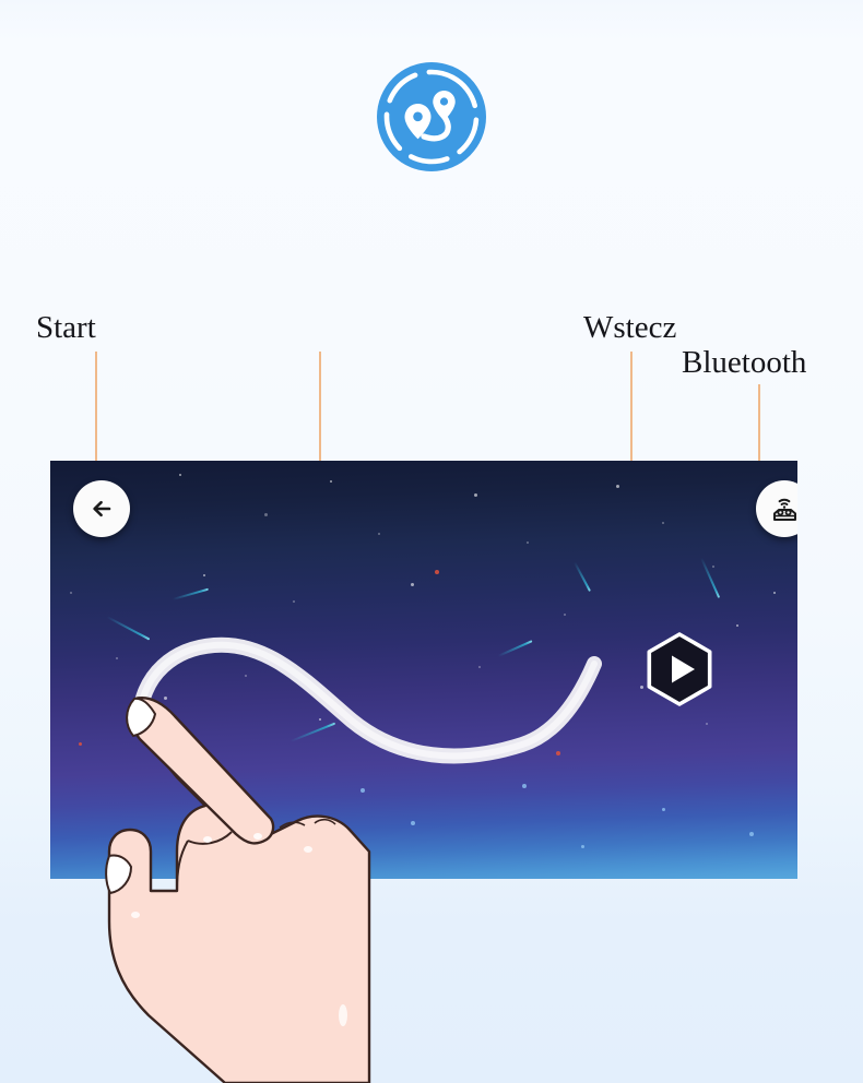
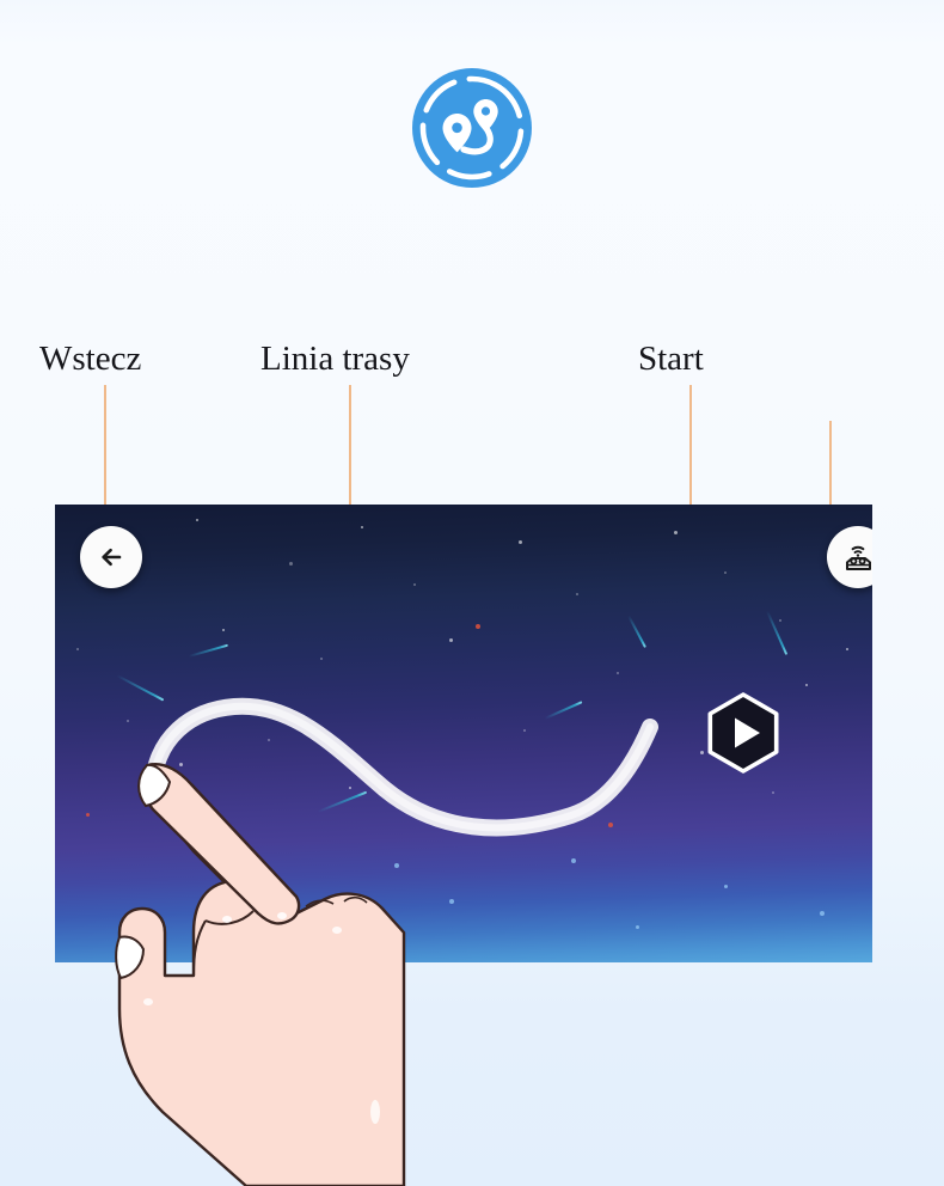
- Start
+ Wstecz
+ Linia trasy
- Wstecz
+ Start
- Bluetooth
